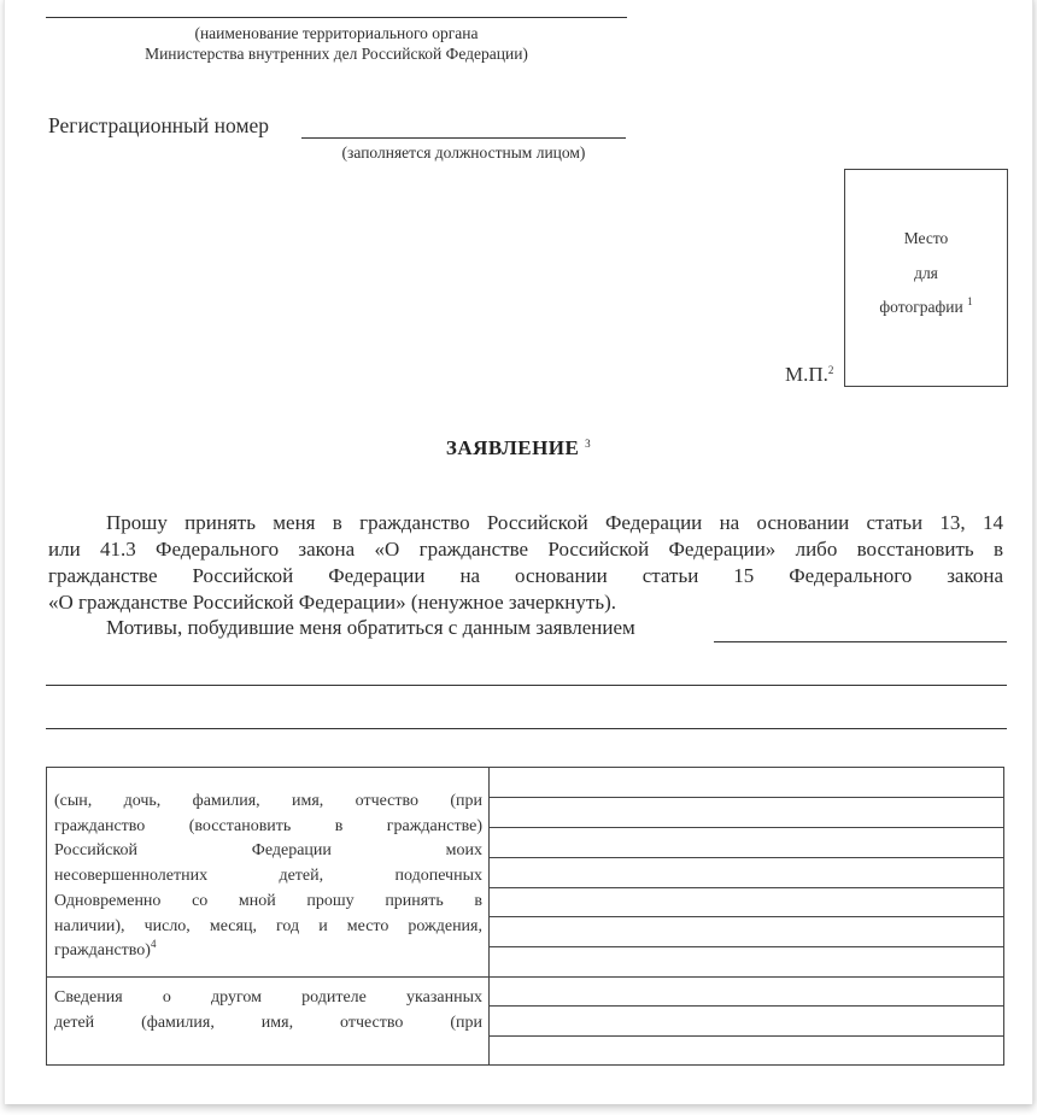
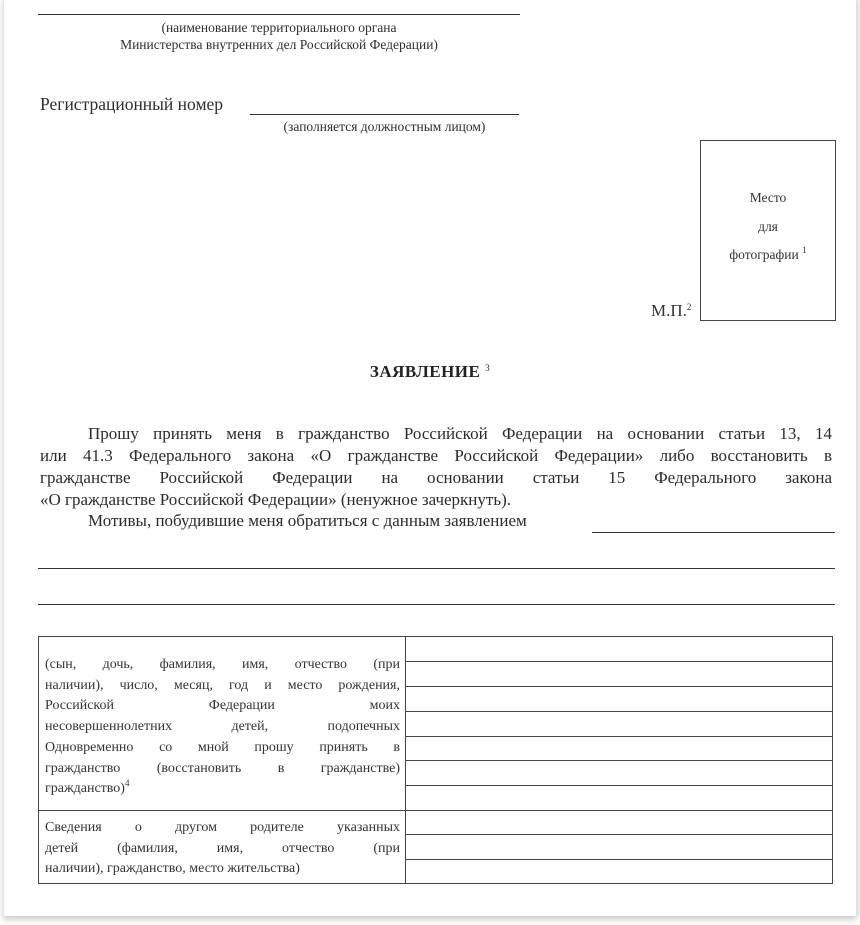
  (наименование территориального органа
  Министерства внутренних дел Российской Федерации)
  Регистрационный номер
  (заполняется должностным лицом)
  Место
  для
  фотографии 1
  М.П.2
  ЗАЯВЛЕНИЕ 3
  Прошу принять меня в гражданство Российской Федерации на основании статьи 13, 14
  или 41.3 Федерального закона «О гражданстве Российской Федерации» либо восстановить в
  гражданстве Российской Федерации на основании статьи 15 Федерального закона
  «О гражданстве Российской Федерации» (ненужное зачеркнуть).
  Мотивы, побудившие меня обратиться с данным заявлением
  (сын, дочь, фамилия, имя, отчество (при
- гражданство (восстановить в гражданстве)
+ наличии), число, месяц, год и место рождения,
  Российской Федерации моих
  несовершеннолетних детей, подопечных
  Одновременно со мной прошу принять в
- наличии), число, месяц, год и место рождения,
+ гражданство (восстановить в гражданстве)
  гражданство)4
  Сведения о другом родителе указанных
  детей (фамилия, имя, отчество (при
+ наличии), гражданство, место жительства)
